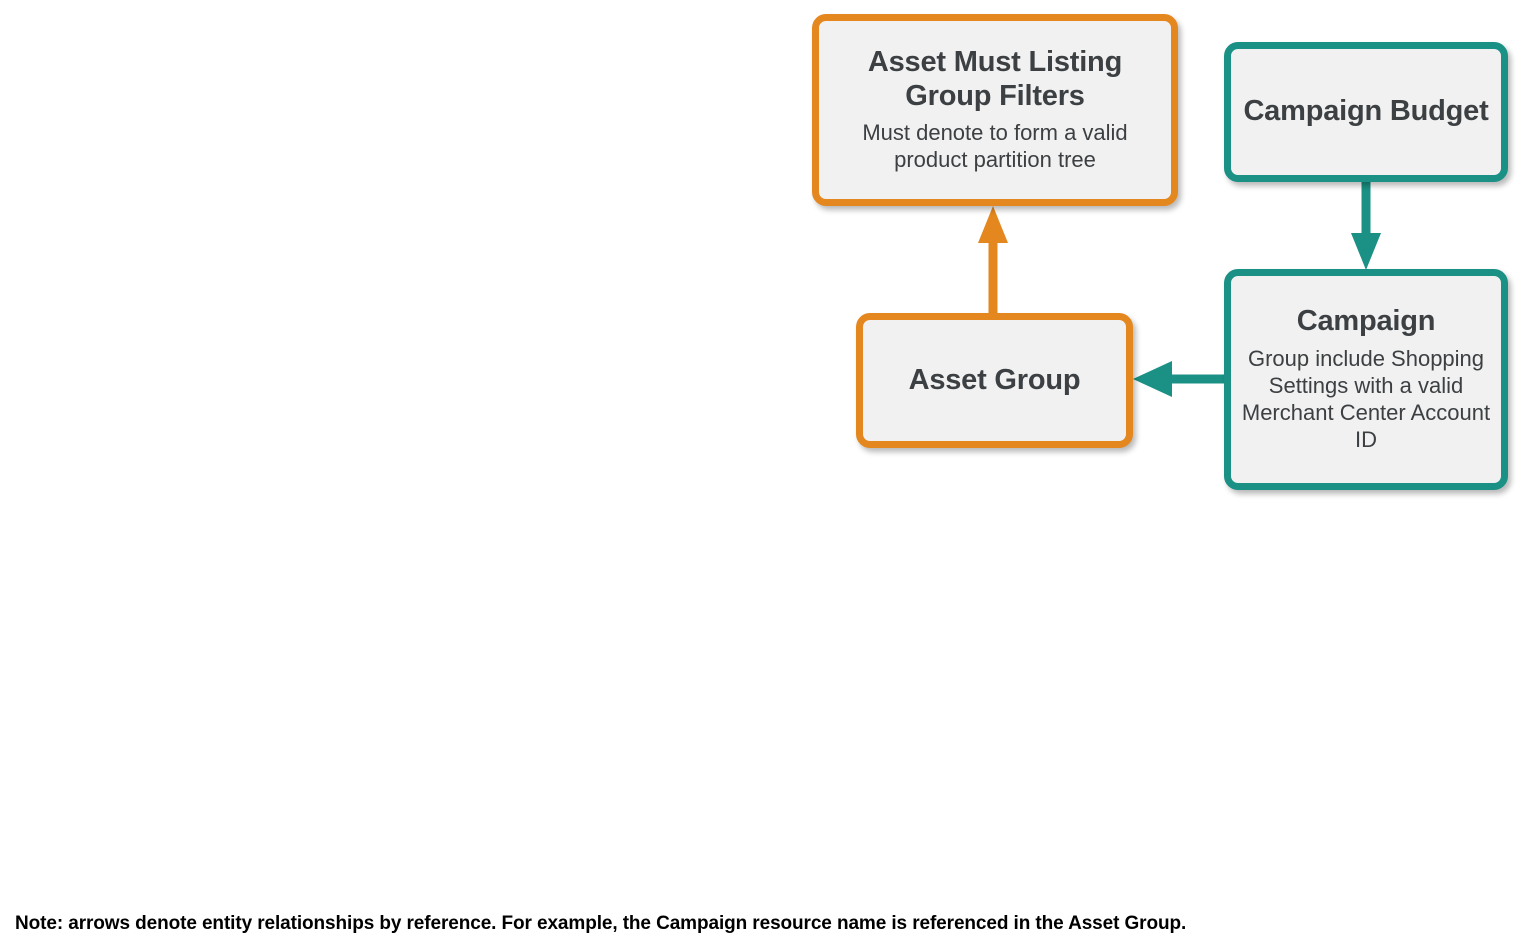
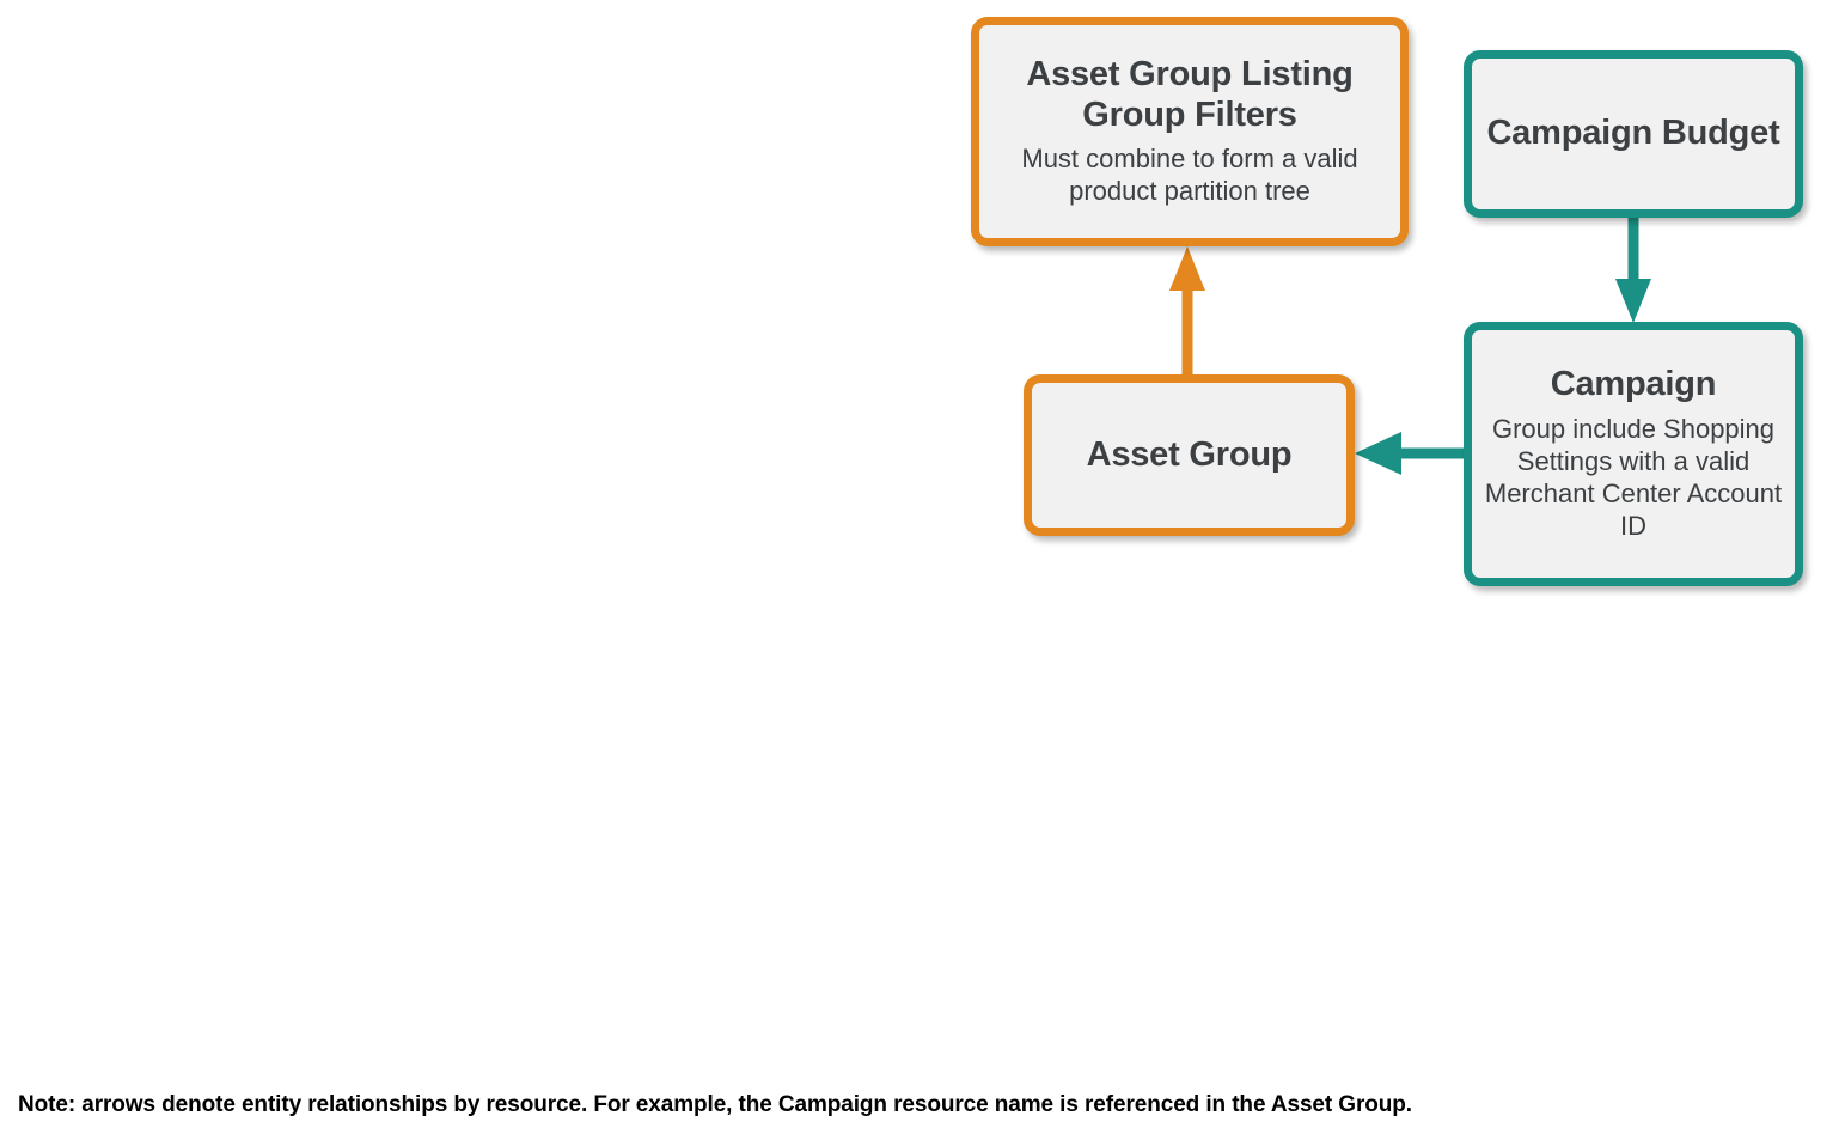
- Asset Must Listing Group Filters
+ Asset Group Listing Group Filters
- Must denote to form a valid product partition tree
+ Must combine to form a valid product partition tree
  Campaign Budget
  Campaign
  Group include Shopping Settings with a valid Merchant Center Account ID
  Asset Group
- Note: arrows denote entity relationships by reference. For example, the Campaign resource name is referenced in the Asset Group.
+ Note: arrows denote entity relationships by resource. For example, the Campaign resource name is referenced in the Asset Group.
